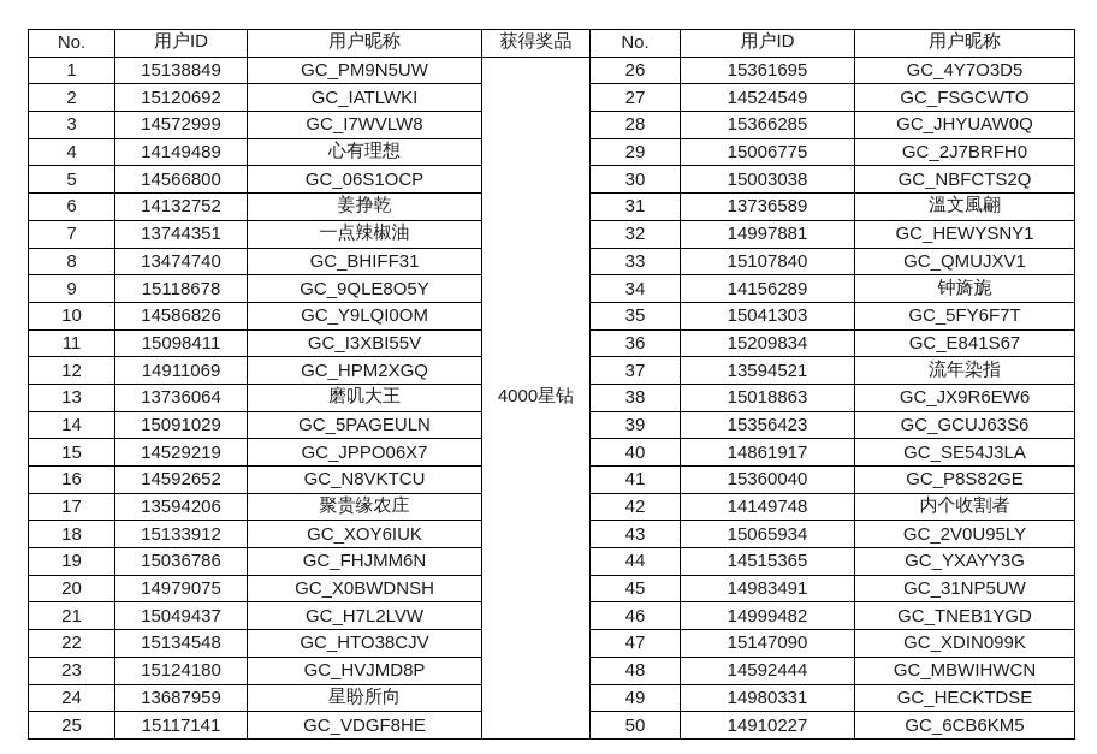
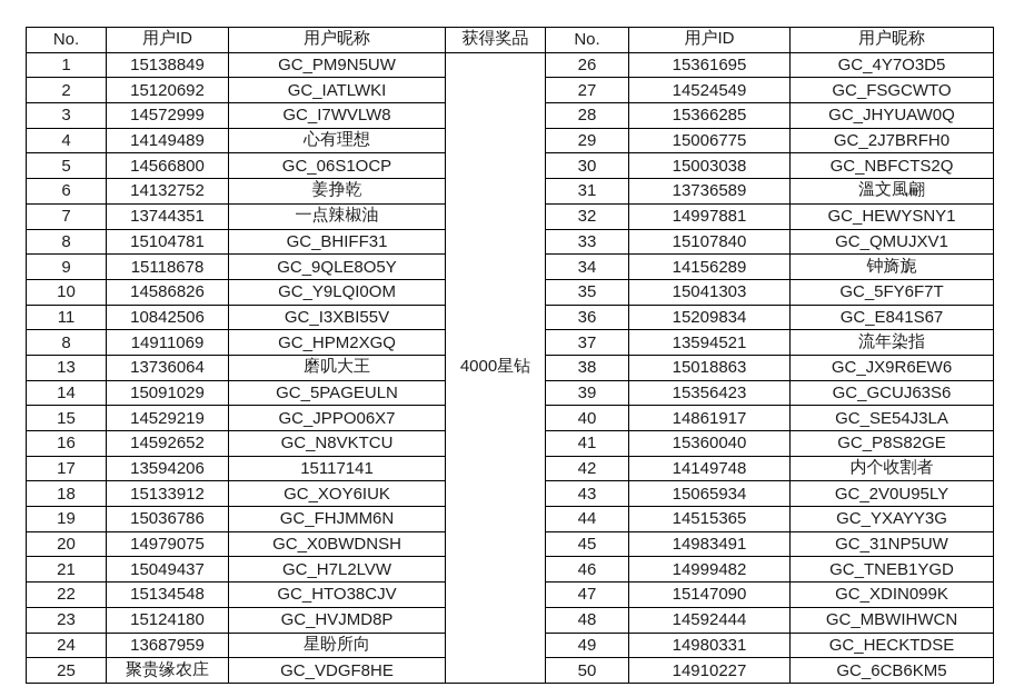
  No.	用户ID	用户昵称	获得奖品	No.	用户ID	用户昵称
  1	15138849	GC_PM9N5UW	4000星钻	26	15361695	GC_4Y7O3D5
  2	15120692	GC_IATLWKI	27	14524549	GC_FSGCWTO
  3	14572999	GC_I7WVLW8	28	15366285	GC_JHYUAW0Q
  4	14149489	心有理想	29	15006775	GC_2J7BRFH0
  5	14566800	GC_06S1OCP	30	15003038	GC_NBFCTS2Q
  6	14132752	姜挣乾	31	13736589	溫文風翩
  7	13744351	一点辣椒油	32	14997881	GC_HEWYSNY1
- 8	13474740	GC_BHIFF31	33	15107840	GC_QMUJXV1
+ 8	15104781	GC_BHIFF31	33	15107840	GC_QMUJXV1
  9	15118678	GC_9QLE8O5Y	34	14156289	钟旖旎
  10	14586826	GC_Y9LQI0OM	35	15041303	GC_5FY6F7T
- 11	15098411	GC_I3XBI55V	36	15209834	GC_E841S67
+ 11	10842506	GC_I3XBI55V	36	15209834	GC_E841S67
- 12	14911069	GC_HPM2XGQ	37	13594521	流年染指
+ 8	14911069	GC_HPM2XGQ	37	13594521	流年染指
  13	13736064	磨叽大王	38	15018863	GC_JX9R6EW6
  14	15091029	GC_5PAGEULN	39	15356423	GC_GCUJ63S6
  15	14529219	GC_JPPO06X7	40	14861917	GC_SE54J3LA
  16	14592652	GC_N8VKTCU	41	15360040	GC_P8S82GE
- 17	13594206	聚贵缘农庄	42	14149748	内个收割者
+ 17	13594206	15117141	42	14149748	内个收割者
  18	15133912	GC_XOY6IUK	43	15065934	GC_2V0U95LY
  19	15036786	GC_FHJMM6N	44	14515365	GC_YXAYY3G
  20	14979075	GC_X0BWDNSH	45	14983491	GC_31NP5UW
  21	15049437	GC_H7L2LVW	46	14999482	GC_TNEB1YGD
  22	15134548	GC_HTO38CJV	47	15147090	GC_XDIN099K
  23	15124180	GC_HVJMD8P	48	14592444	GC_MBWIHWCN
  24	13687959	星盼所向	49	14980331	GC_HECKTDSE
- 25	15117141	GC_VDGF8HE	50	14910227	GC_6CB6KM5
+ 25	聚贵缘农庄	GC_VDGF8HE	50	14910227	GC_6CB6KM5
